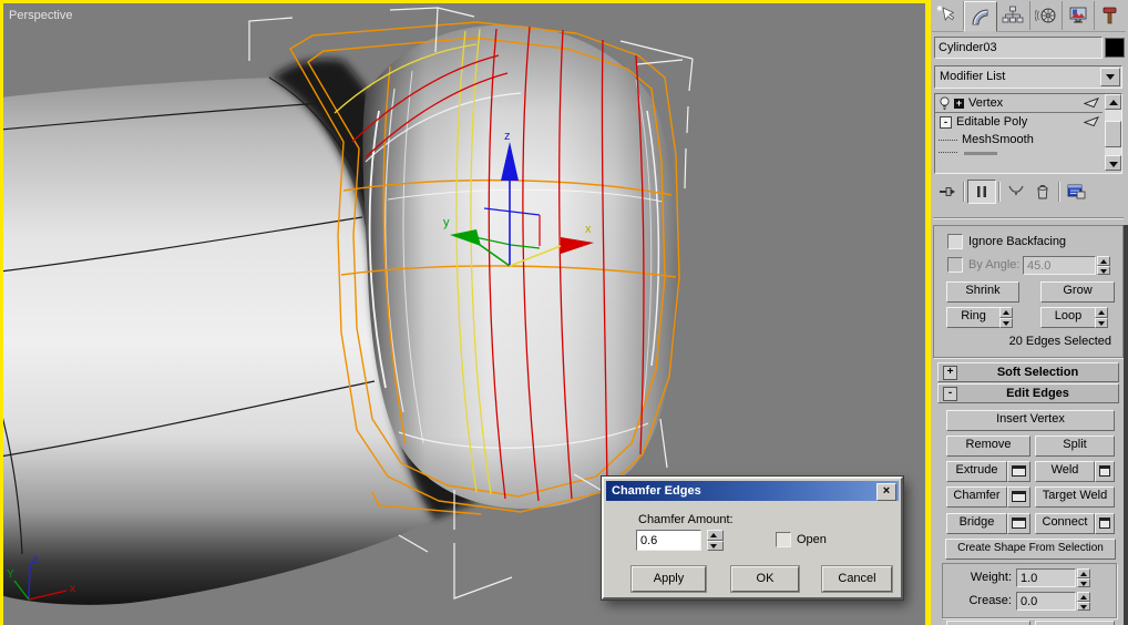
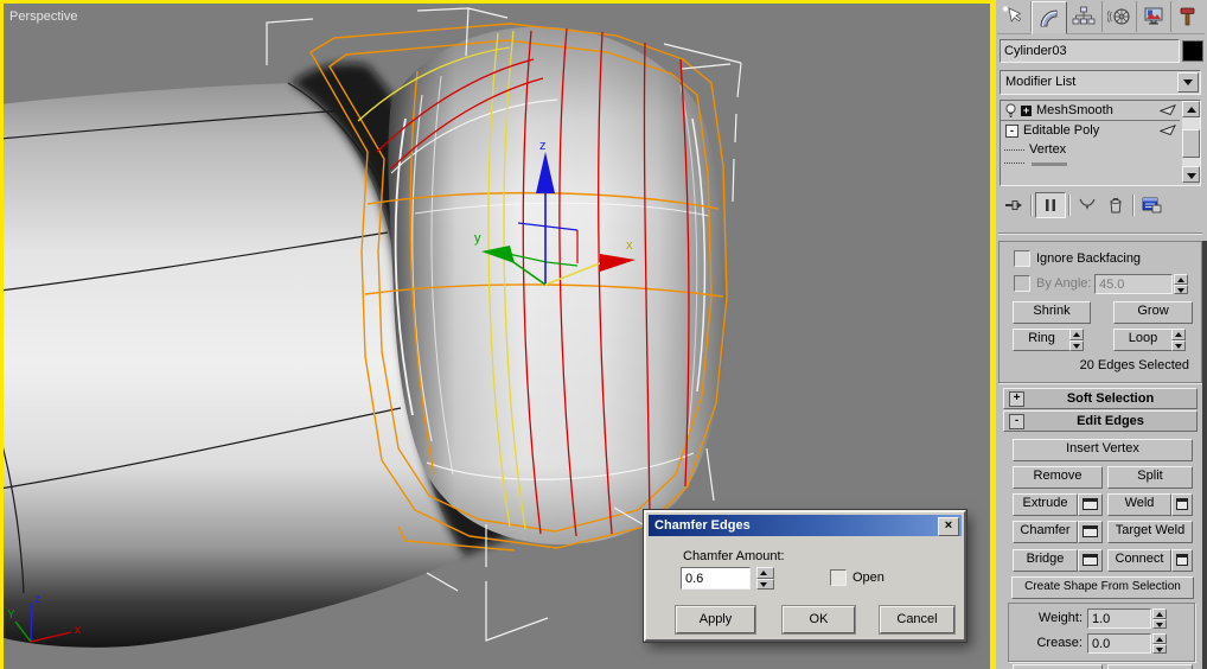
  z
  y
  x
  z
  Y
  x
  Perspective
  Cylinder03
  Modifier List
  +
- Vertex
+ MeshSmooth
  -
  Editable Poly
- MeshSmooth
+ Vertex
  Ignore Backfacing
  By Angle:
  45.0
  Shrink
  Grow
  Ring
  Loop
  20 Edges Selected
  +
  Soft Selection
  -
  Edit Edges
  Insert Vertex
  Remove
  Split
  Extrude
  Weld
  Chamfer
  Target Weld
  Bridge
  Connect
  Create Shape From Selection
  Weight:
  1.0
  Crease:
  0.0
  Chamfer Edges
  ×
  Chamfer Amount:
  0.6
  Open
  Apply
  OK
  Cancel
